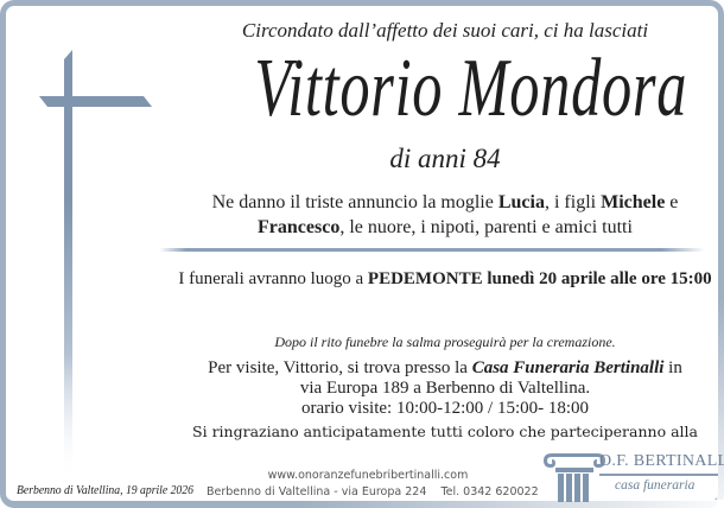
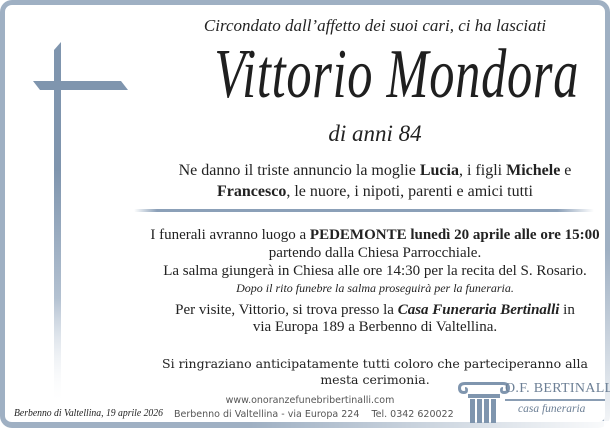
  Circondato dall’affetto dei suoi cari, ci ha lasciati
  Vittorio Mondora
  di anni 84
  Ne danno il triste annuncio la moglie Lucia, i figli Michele e
  Francesco, le nuore, i nipoti, parenti e amici tutti
  I funerali avranno luogo a PEDEMONTE lunedì 20 aprile alle ore 15:00
+ partendo dalla Chiesa Parrocchiale.
+ La salma giungerà in Chiesa alle ore 14:30 per la recita del S. Rosario.
- Dopo il rito funebre la salma proseguirà per la cremazione.
+ Dopo il rito funebre la salma proseguirà per la funeraria.
  Per visite, Vittorio, si trova presso la Casa Funeraria Bertinalli in
  via Europa 189 a Berbenno di Valtellina.
- orario visite: 10:00-12:00 / 15:00- 18:00
  Si ringraziano anticipatamente tutti coloro che parteciperanno alla
+ mesta cerimonia.
  Berbenno di Valtellina, 19 aprile 2026
  www.onoranzefunebribertinalli.com
  Berbenno di Valtellina - via Europa 224 Tel. 0342 620022
  O.F. BERTINALL
  casa funeraria
